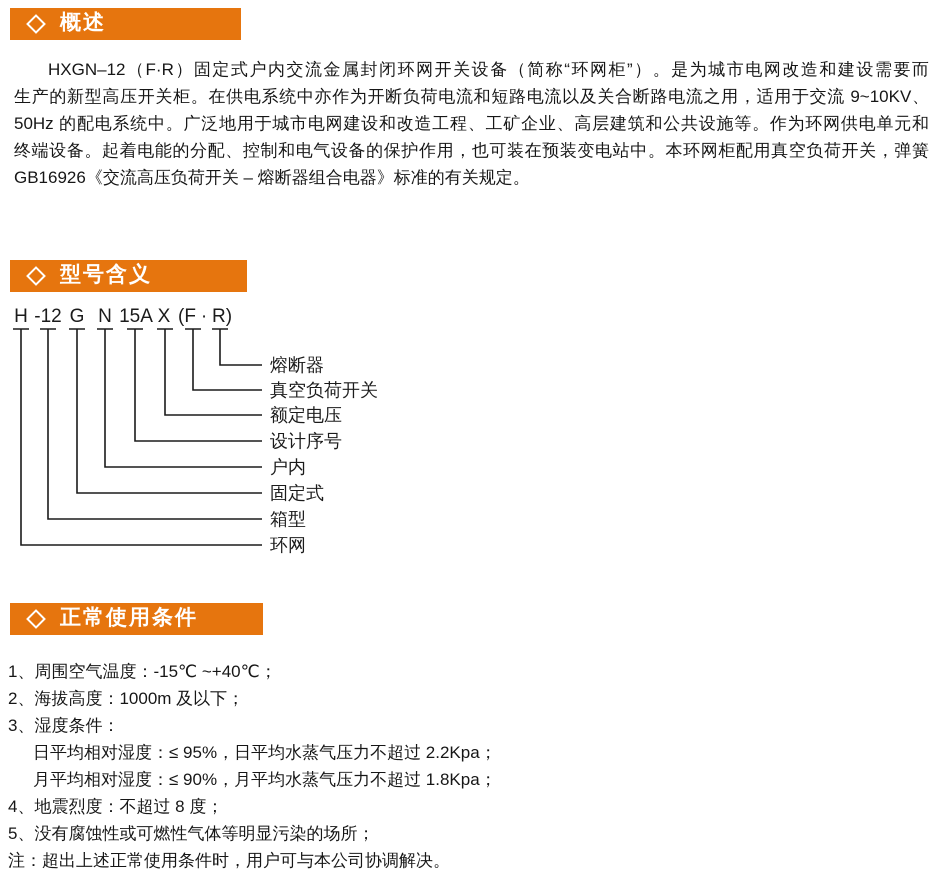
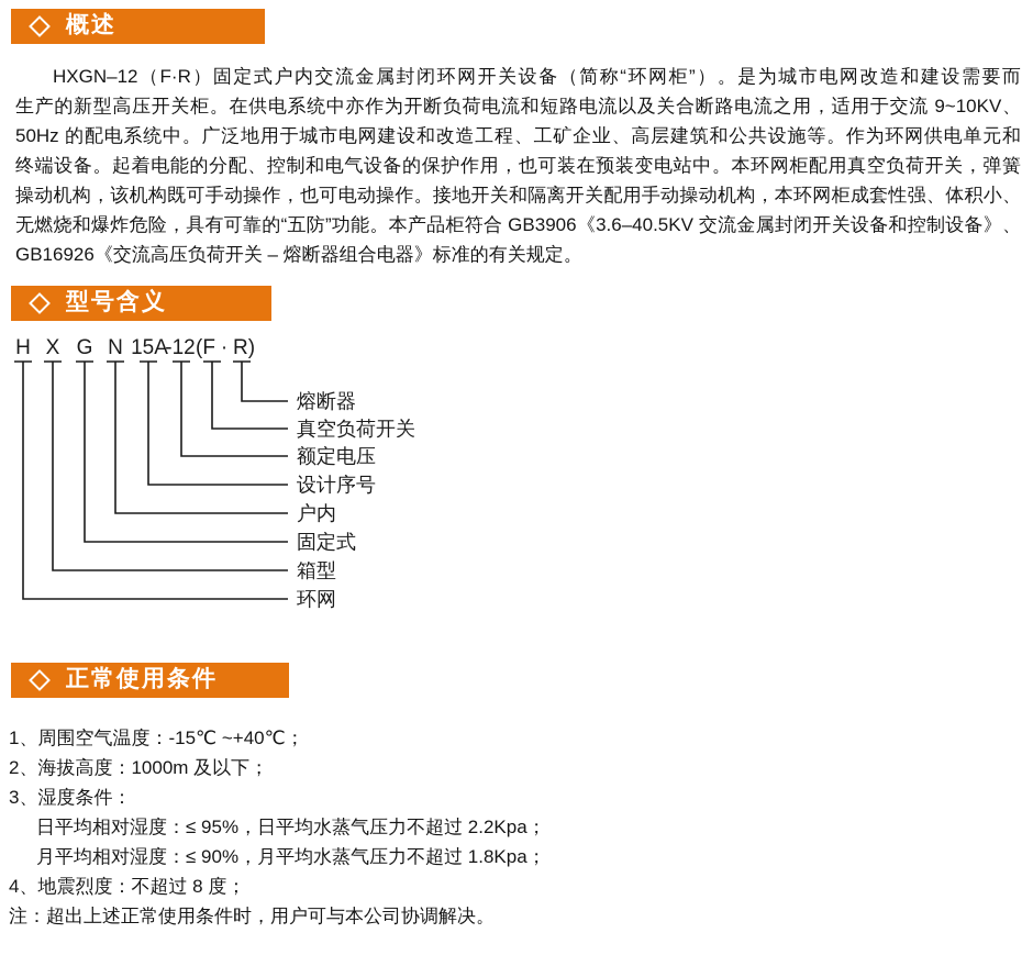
  概述
  HXGN–12（F·R）固定式户内交流金属封闭环网开关设备（简称“环网柜”）。是为城市电网改造和建设需要而
  生产的新型高压开关柜。在供电系统中亦作为开断负荷电流和短路电流以及关合断路电流之用，适用于交流 9~10KV、
  50Hz 的配电系统中。广泛地用于城市电网建设和改造工程、工矿企业、高层建筑和公共设施等。作为环网供电单元和
  终端设备。起着电能的分配、控制和电气设备的保护作用，也可装在预装变电站中。本环网柜配用真空负荷开关，弹簧
+ 操动机构，该机构既可手动操作，也可电动操作。接地开关和隔离开关配用手动操动机构，本环网柜成套性强、体积小、
+ 无燃烧和爆炸危险，具有可靠的“五防”功能。本产品柜符合 GB3906《3.6–40.5KV 交流金属封闭开关设备和控制设备》、
  GB16926《交流高压负荷开关 – 熔断器组合电器》标准的有关规定。
  型号含义
  H
- -12
+ X
  G
  N
  15A
- X
+ -12
  (F
  ·
  R)
  环网
  箱型
  固定式
  户内
  设计序号
  额定电压
  真空负荷开关
  熔断器
  正常使用条件
  1、周围空气温度：-15℃ ~+40℃；
  2、海拔高度：1000m 及以下；
  3、湿度条件：
  日平均相对湿度：≤ 95%，日平均水蒸气压力不超过 2.2Kpa；
  月平均相对湿度：≤ 90%，月平均水蒸气压力不超过 1.8Kpa；
  4、地震烈度：不超过 8 度；
- 5、没有腐蚀性或可燃性气体等明显污染的场所；
  注：超出上述正常使用条件时，用户可与本公司协调解决。
